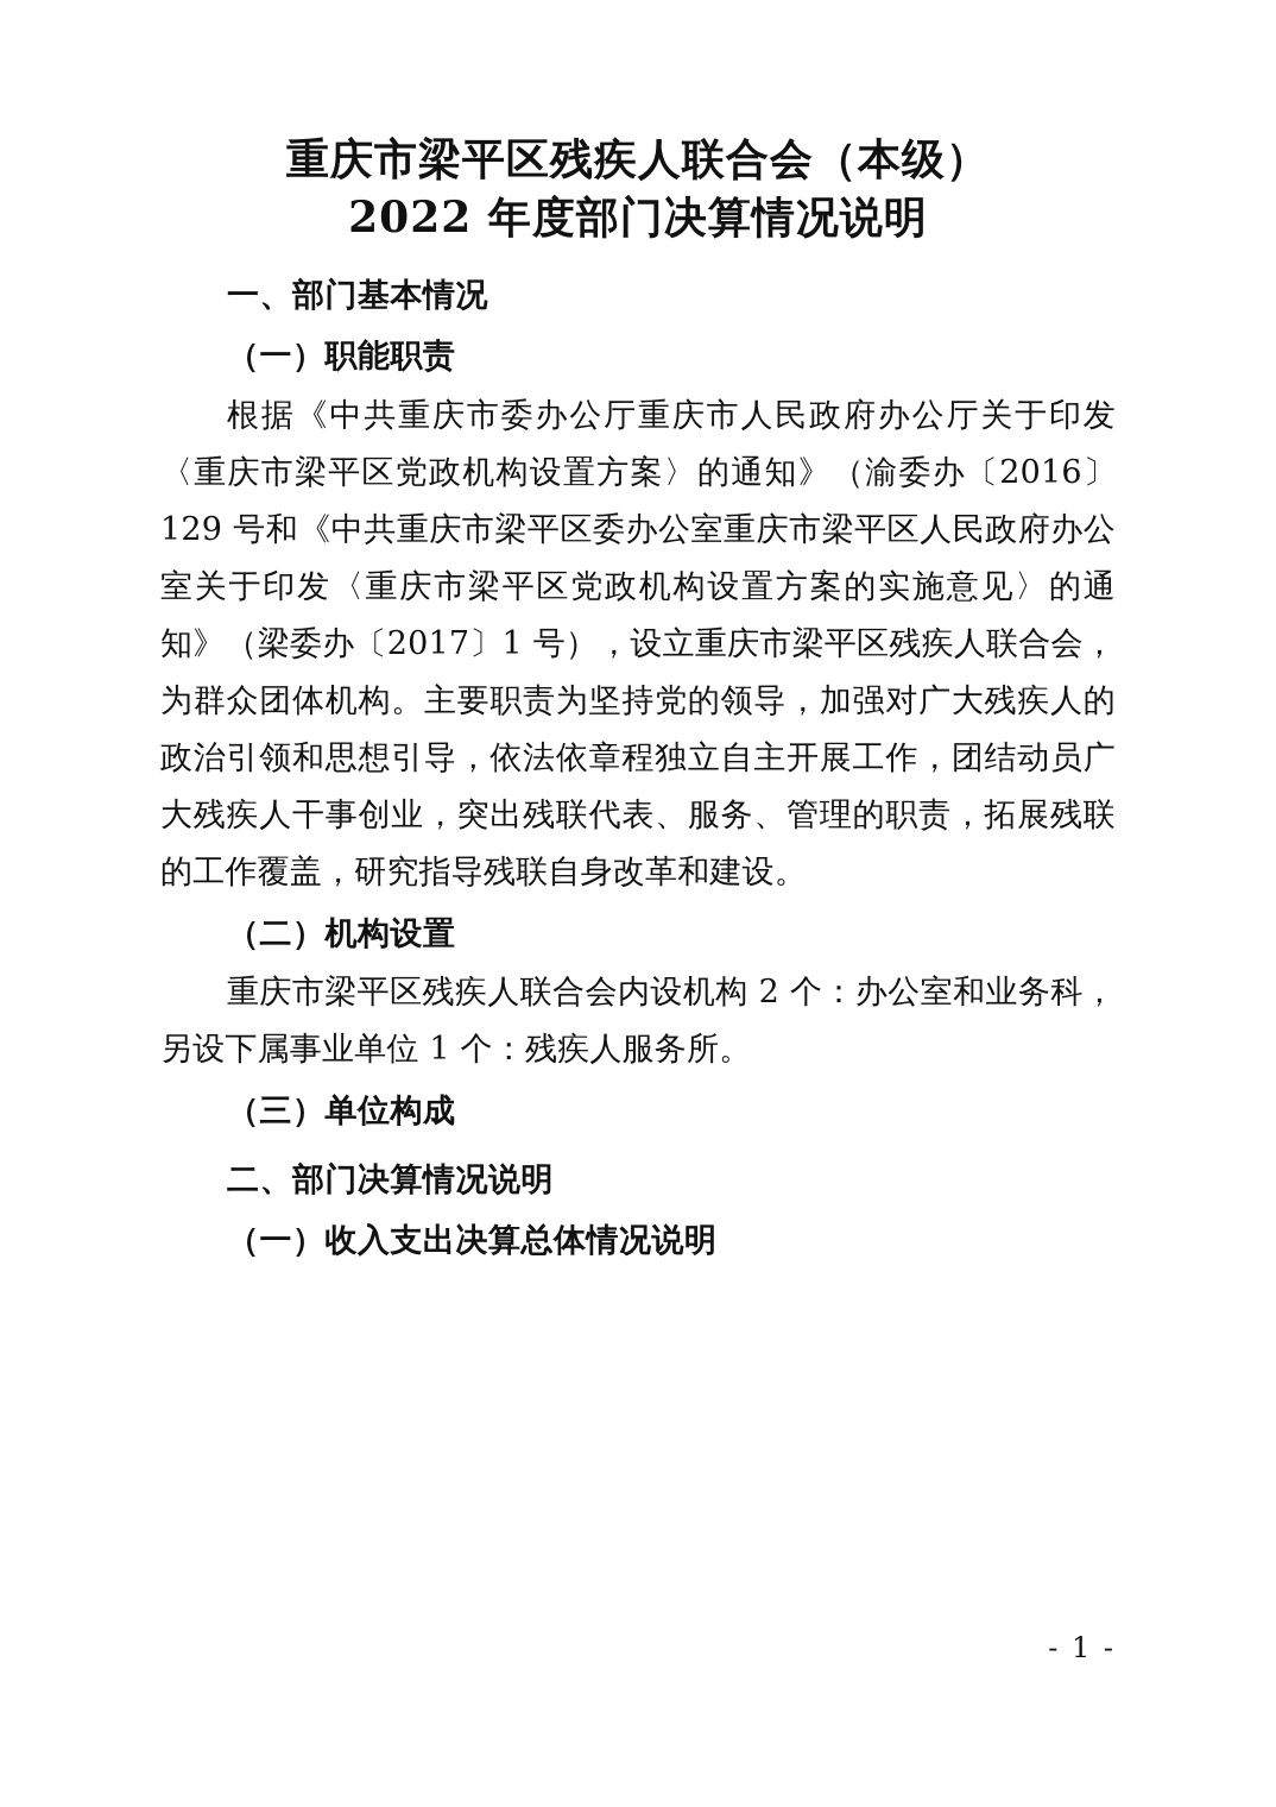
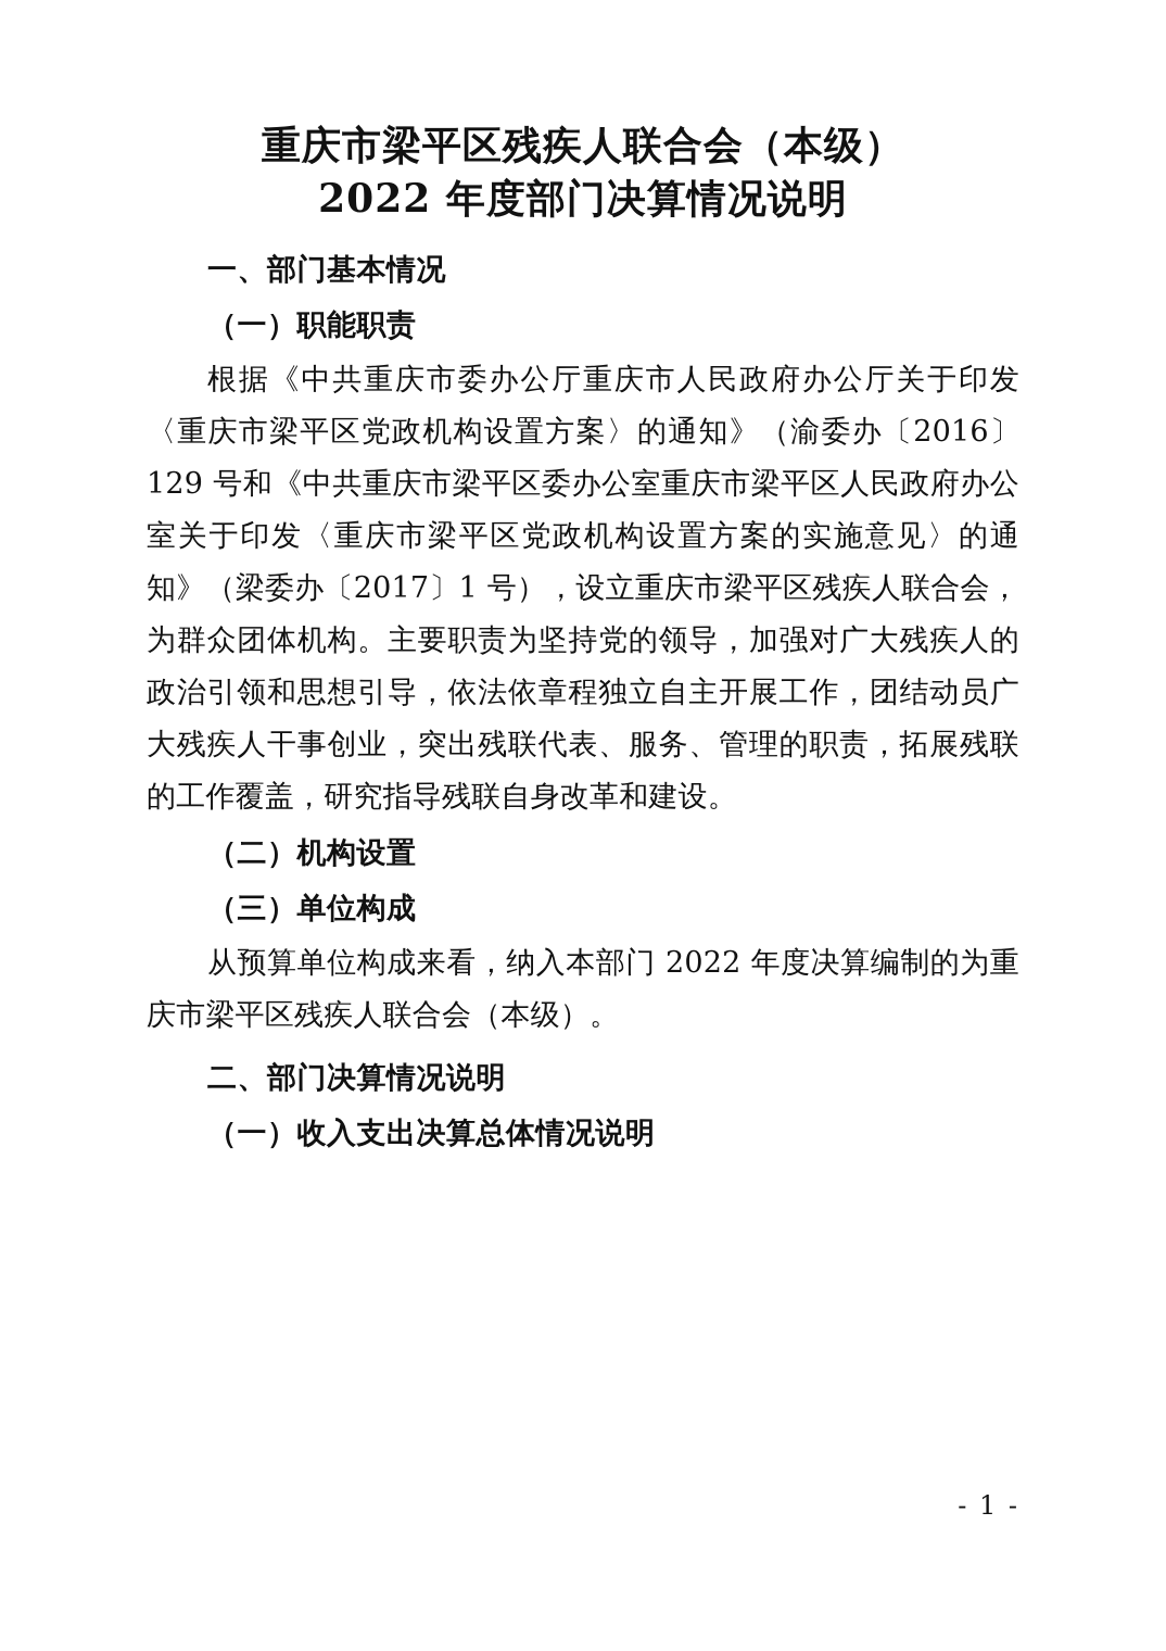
  重庆市梁平区残疾人联合会（本级）
  2022 年度部门决算情况说明
  一、部门基本情况
  （一）职能职责
  根据《中共重庆市委办公厅重庆市人民政府办公厅关于印发〈重庆市梁平区党政机构设置方案〉的通知》（渝委办〔2016〕129 号和《中共重庆市梁平区委办公室重庆市梁平区人民政府办公室关于印发〈重庆市梁平区党政机构设置方案的实施意见〉的通知》（梁委办〔2017〕1 号），设立重庆市梁平区残疾人联合会，为群众团体机构。主要职责为坚持党的领导，加强对广大残疾人的政治引领和思想引导，依法依章程独立自主开展工作，团结动员广大残疾人干事创业，突出残联代表、服务、管理的职责，拓展残联的工作覆盖，研究指导残联自身改革和建设。
  （二）机构设置
- 重庆市梁平区残疾人联合会内设机构 2 个：办公室和业务科，另设下属事业单位 1 个：残疾人服务所。
  （三）单位构成
+ 从预算单位构成来看，纳入本部门 2022 年度决算编制的为重庆市梁平区残疾人联合会（本级）。
  二、部门决算情况说明
  （一）收入支出决算总体情况说明
  - 1 -
